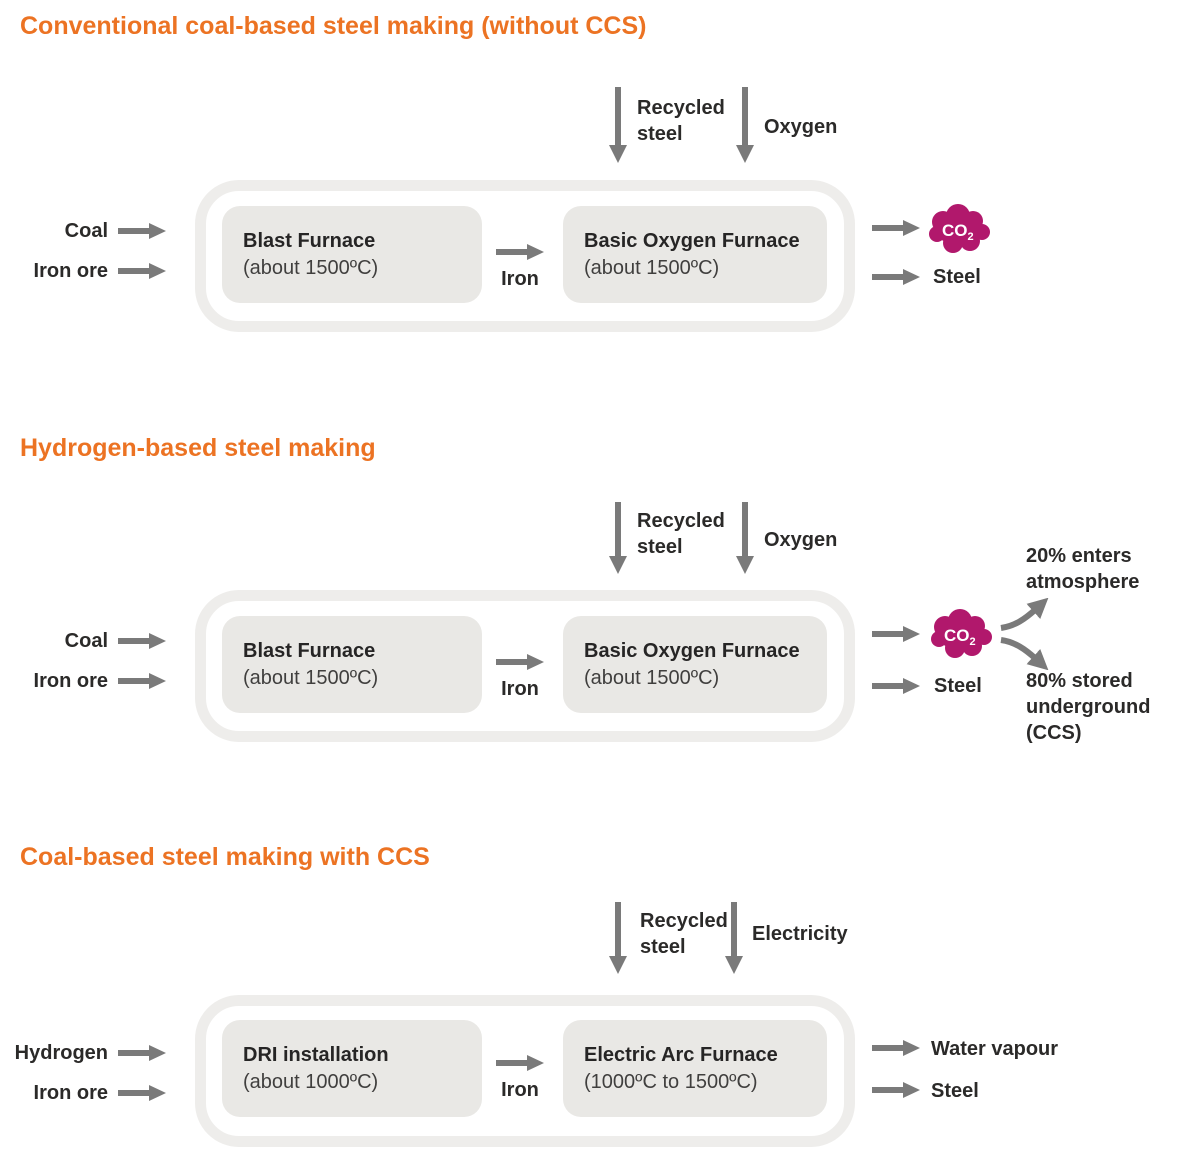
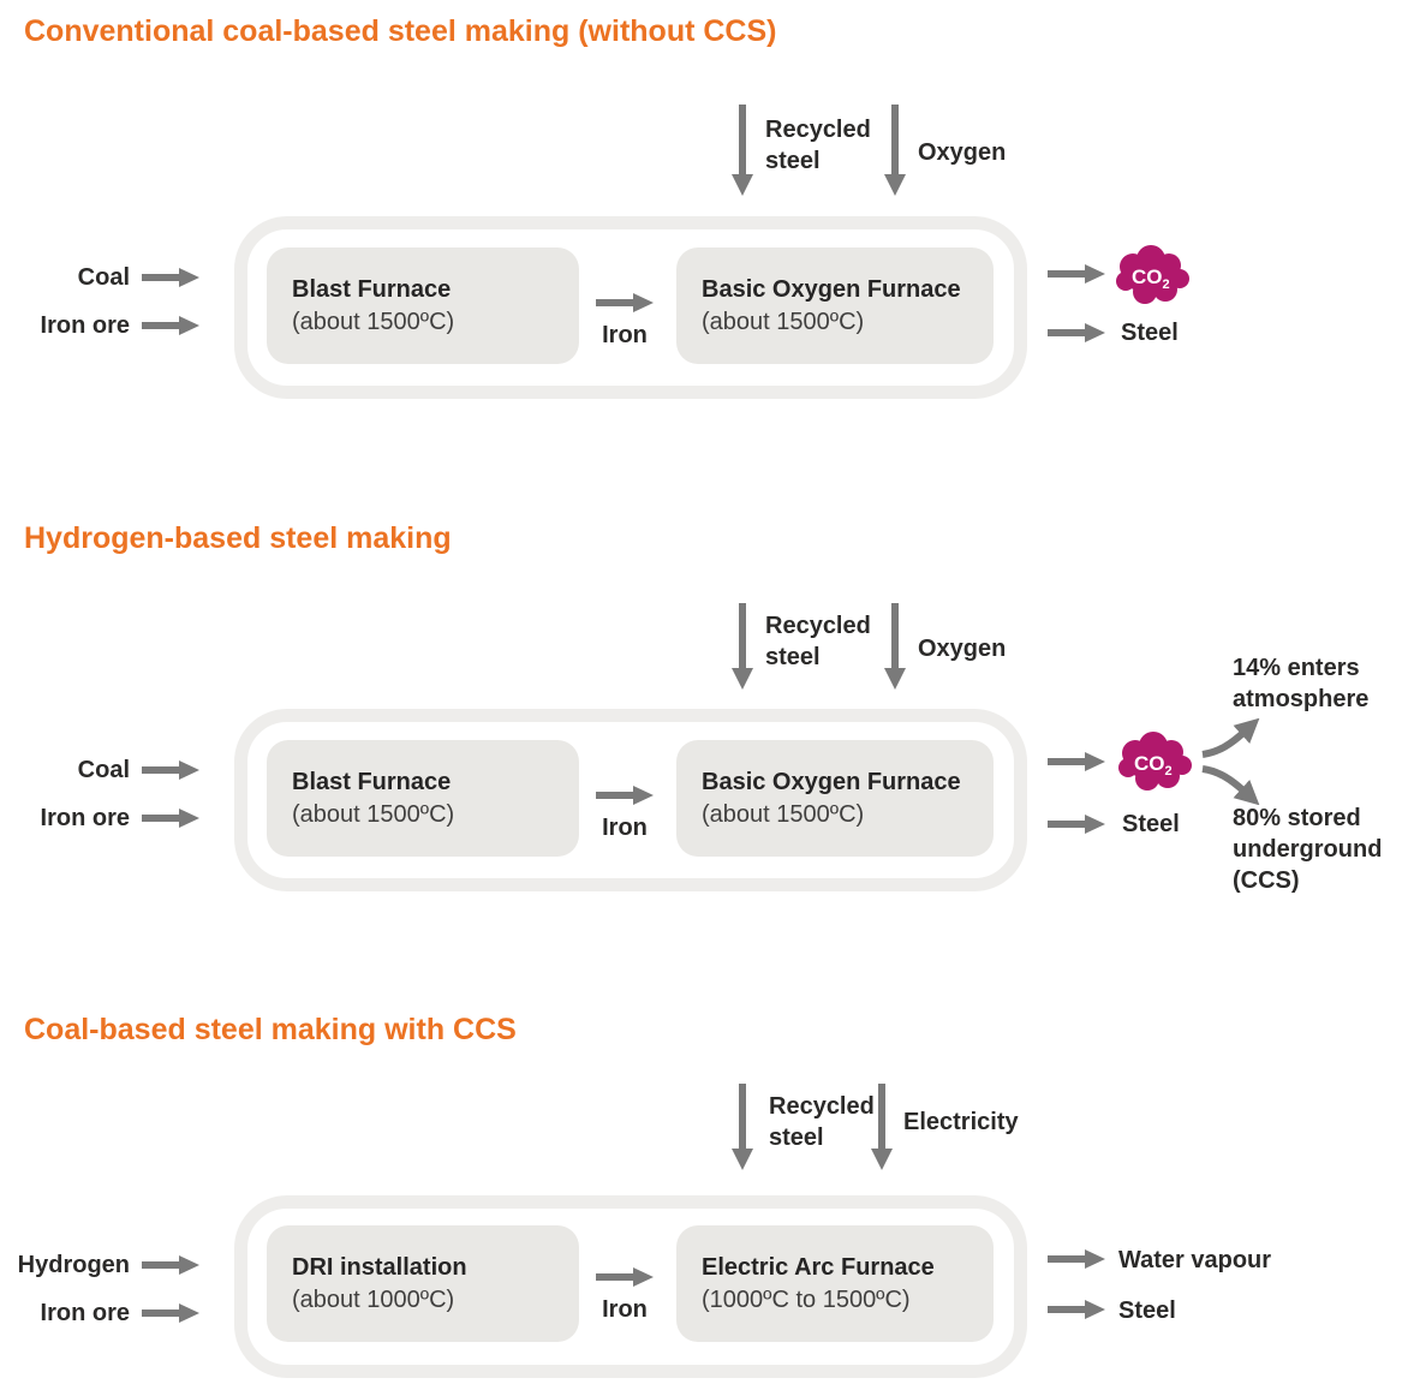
  Conventional coal-based steel making (without CCS)
  Recycled steel
  Oxygen
  Coal
  Iron ore
  Blast Furnace
  (about 1500ºC)
  Iron
  Basic Oxygen Furnace
  (about 1500ºC)
  CO2
  Steel
  Hydrogen-based steel making
  Recycled steel
  Oxygen
  Coal
  Iron ore
  Blast Furnace
  (about 1500ºC)
  Iron
  Basic Oxygen Furnace
  (about 1500ºC)
  CO2
- 20% enters atmosphere
+ 14% enters atmosphere
  80% stored underground (CCS)
  Steel
  Coal-based steel making with CCS
  Recycled steel
  Electricity
  Hydrogen
  Iron ore
  DRI installation
  (about 1000ºC)
  Iron
  Electric Arc Furnace
  (1000ºC to 1500ºC)
  Water vapour
  Steel
